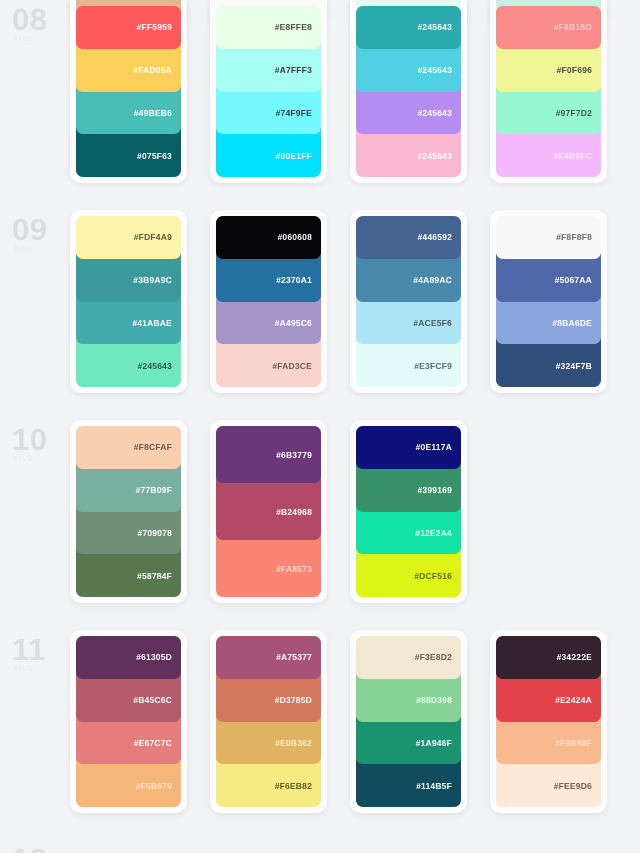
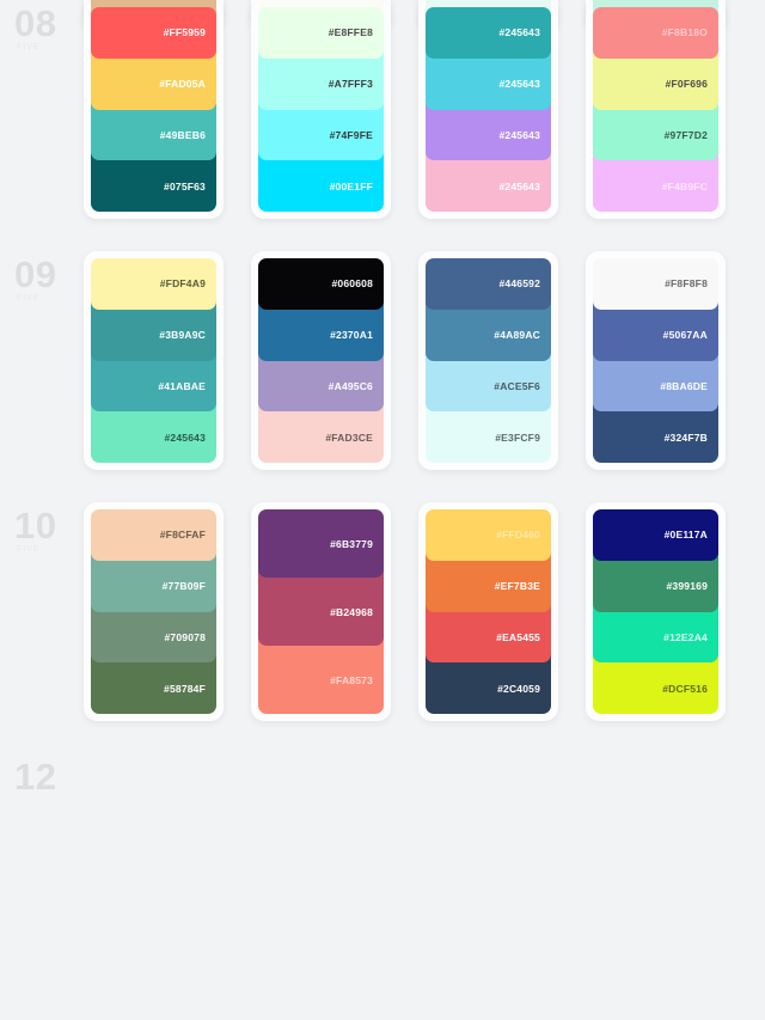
  #FF5959
  #FAD05A
  #49BEB6
  #075F63
  #E8FFE8
  #A7FFF3
  #74F9FE
  #00E1FF
  #245643
  #245643
  #245643
  #245643
  #F8B18O
  #F0F696
  #97F7D2
  #F4B9FC
  #FDF4A9
  #3B9A9C
  #41ABAE
  #245643
  #060608
  #2370A1
  #A495C6
  #FAD3CE
  #446592
  #4A89AC
  #ACE5F6
  #E3FCF9
  #F8F8F8
  #5067AA
  #8BA6DE
  #324F7B
  #F8CFAF
  #77B09F
  #709078
  #58784F
  #6B3779
  #B24968
  #FA8573
+ #FFD460
+ #EF7B3E
+ #EA5455
+ #2C4059
  #0E117A
  #399169
  #12E2A4
  #DCF516
- #61305D
- #B45C6C
- #E67C7C
- #F5B679
- #A75377
- #D3785D
- #E0B362
- #F6EB82
- #F3E8D2
- #88D398
- #1A946F
- #114B5F
- #34222E
- #E2424A
- #F9B98F
- #FEE9D6
